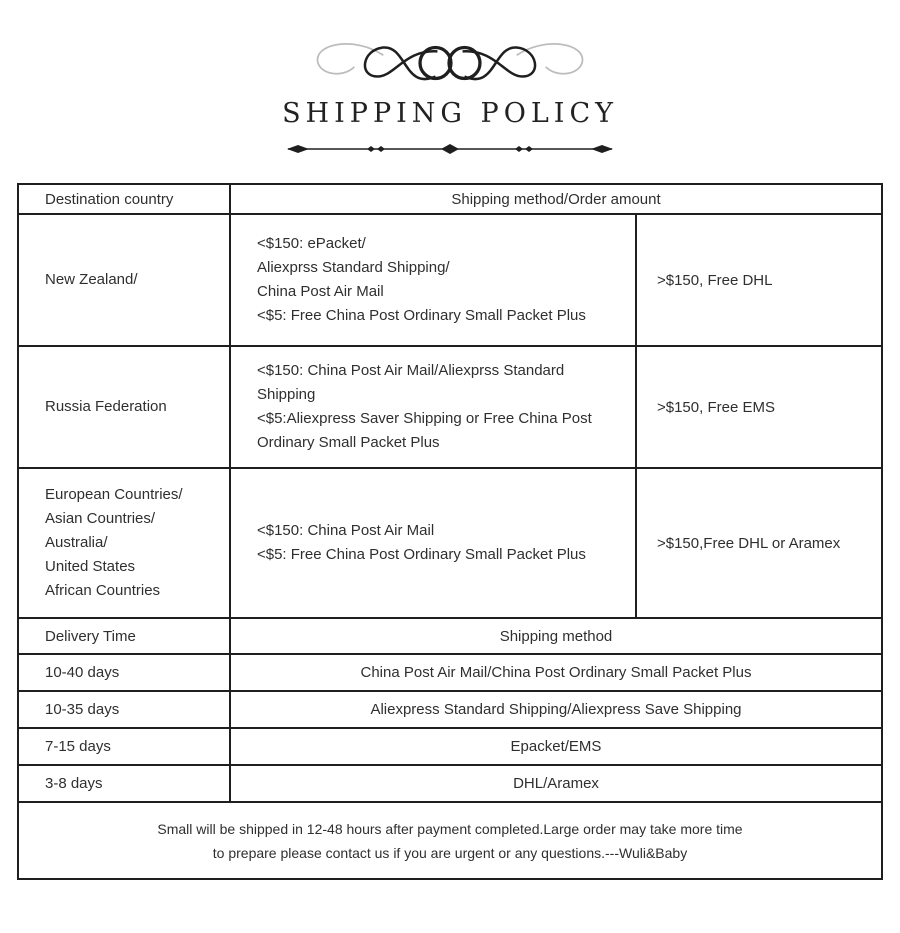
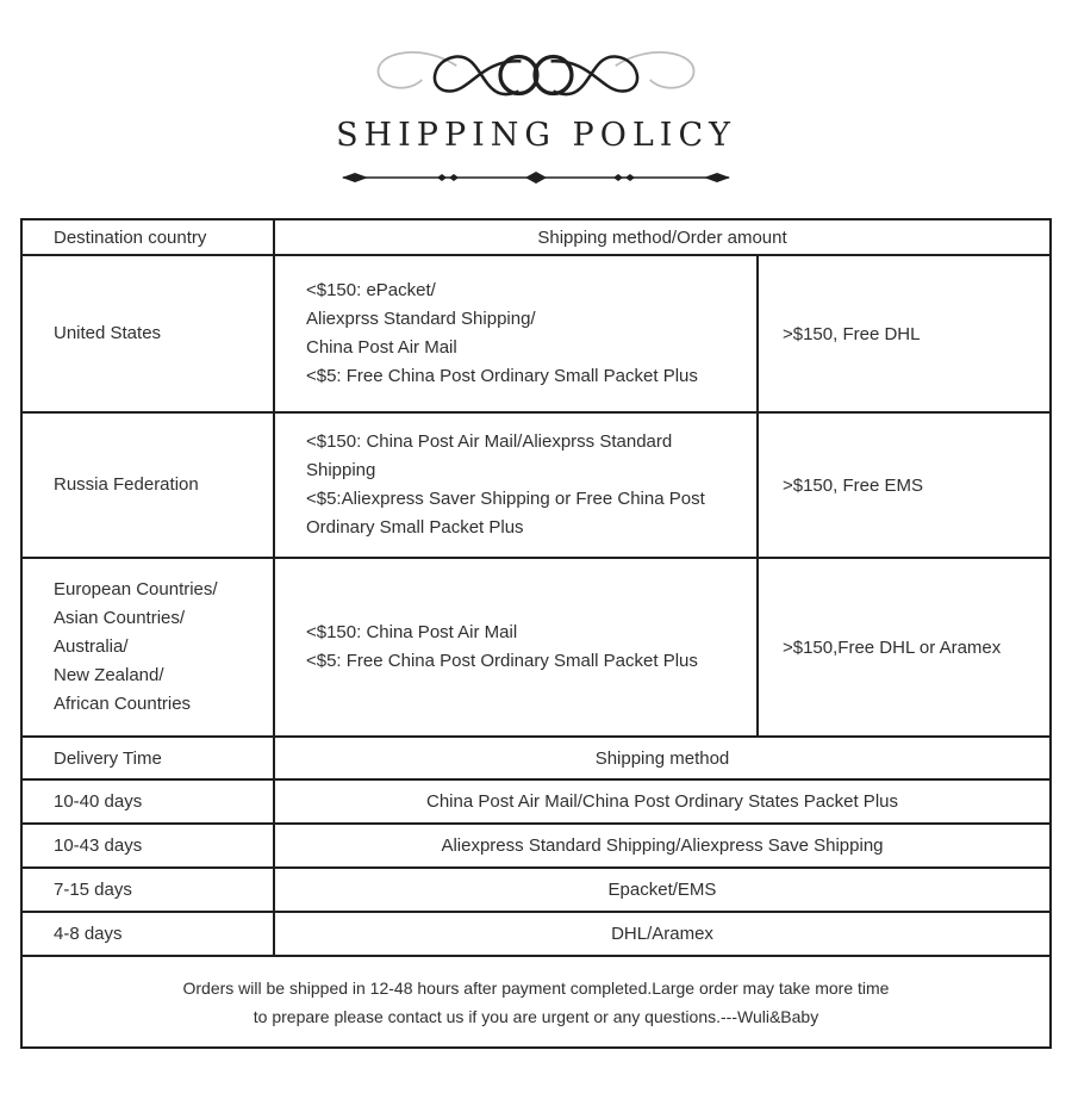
  SHIPPING POLICY
  Destination country	Shipping method/Order amount
- New Zealand/	<$150: ePacket/ Aliexprss Standard Shipping/ China Post Air Mail <$5: Free China Post Ordinary Small Packet Plus	>$150, Free DHL
+ United States	<$150: ePacket/ Aliexprss Standard Shipping/ China Post Air Mail <$5: Free China Post Ordinary Small Packet Plus	>$150, Free DHL
  Russia Federation	<$150: China Post Air Mail/Aliexprss Standard Shipping <$5:Aliexpress Saver Shipping or Free China Post Ordinary Small Packet Plus	>$150, Free EMS
- European Countries/ Asian Countries/ Australia/ United States African Countries	<$150: China Post Air Mail <$5: Free China Post Ordinary Small Packet Plus	>$150,Free DHL or Aramex
+ European Countries/ Asian Countries/ Australia/ New Zealand/ African Countries	<$150: China Post Air Mail <$5: Free China Post Ordinary Small Packet Plus	>$150,Free DHL or Aramex
  Delivery Time	Shipping method
- 10-40 days	China Post Air Mail/China Post Ordinary Small Packet Plus
+ 10-40 days	China Post Air Mail/China Post Ordinary States Packet Plus
- 10-35 days	Aliexpress Standard Shipping/Aliexpress Save Shipping
+ 10-43 days	Aliexpress Standard Shipping/Aliexpress Save Shipping
  7-15 days	Epacket/EMS
- 3-8 days	DHL/Aramex
+ 4-8 days	DHL/Aramex
- Small will be shipped in 12-48 hours after payment completed.Large order may take more time to prepare please contact us if you are urgent or any questions.---Wuli&Baby
+ Orders will be shipped in 12-48 hours after payment completed.Large order may take more time to prepare please contact us if you are urgent or any questions.---Wuli&Baby
